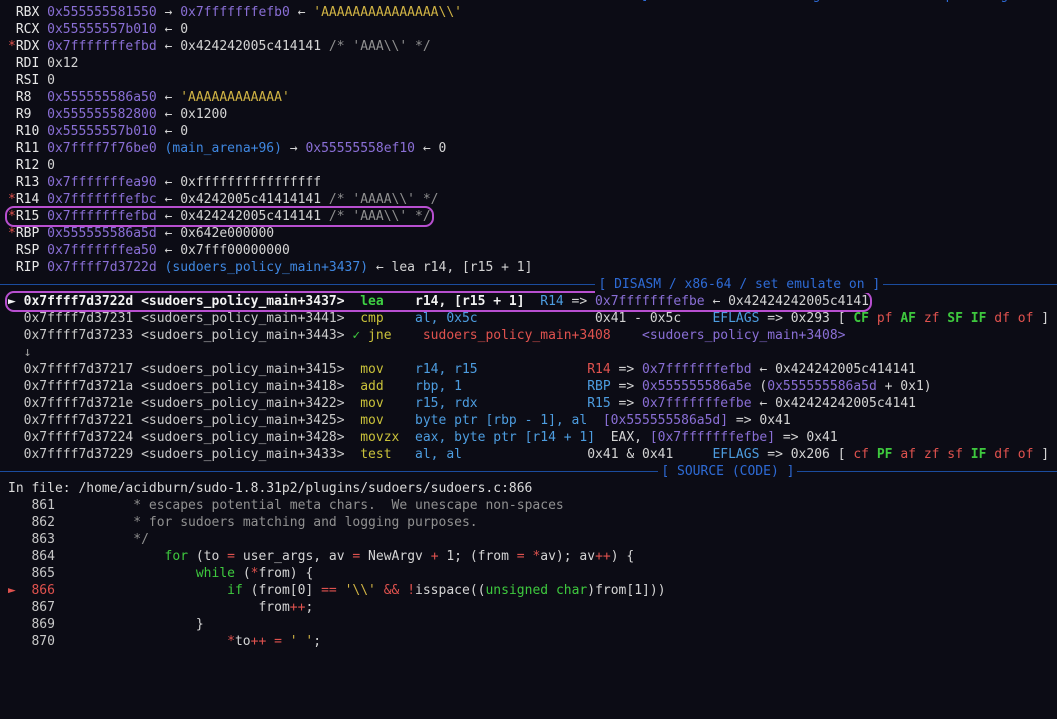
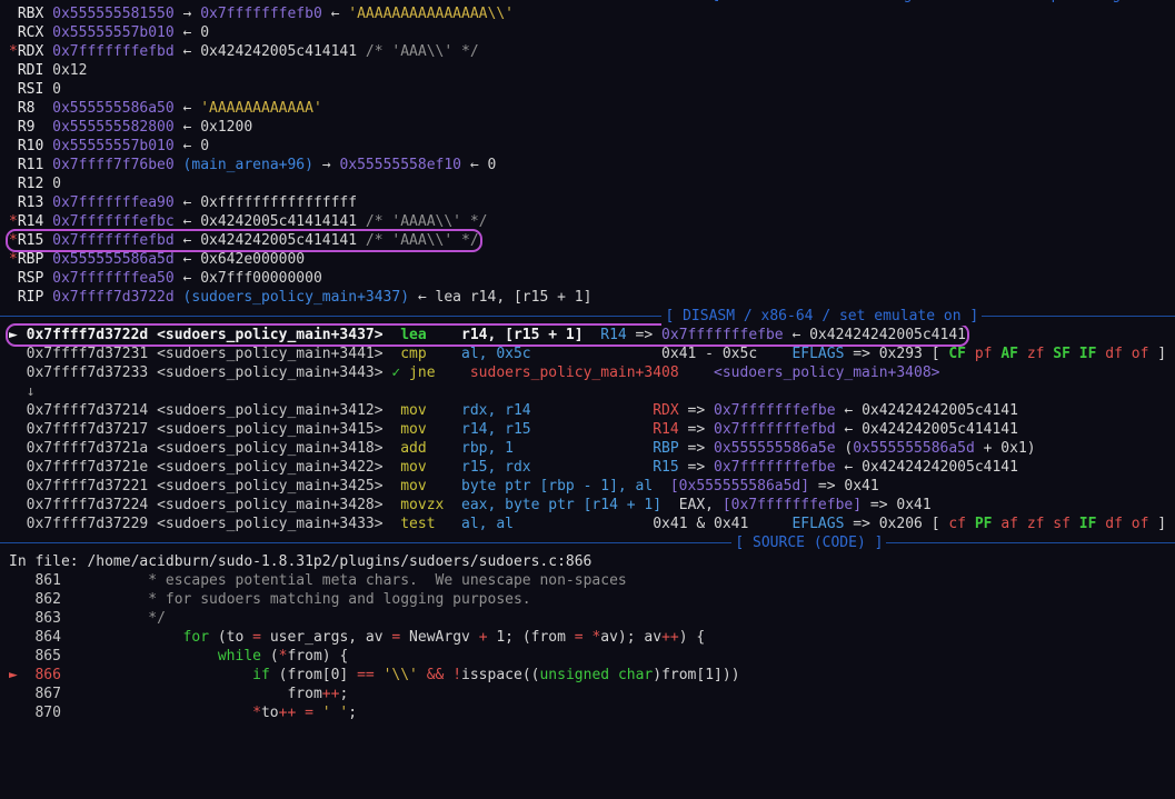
  RBX 0x555555581550 → 0x7fffffffefb0 ← 'AAAAAAAAAAAAAAA\\'
  RCX 0x55555557b010 ← 0
  *RDX 0x7fffffffefbd ← 0x424242005c414141 /* 'AAA\\' */
  RDI 0x12
  RSI 0
  R8 0x555555586a50 ← 'AAAAAAAAAAAA'
  R9 0x555555582800 ← 0x1200
  R10 0x55555557b010 ← 0
  R11 0x7ffff7f76be0 (main_arena+96) → 0x55555558ef10 ← 0
  R12 0
  R13 0x7fffffffea90 ← 0xffffffffffffffff
  *R14 0x7fffffffefbc ← 0x4242005c41414141 /* 'AAAA\\' */
  *R15 0x7fffffffefbd ← 0x424242005c414141 /* 'AAA\\' */
  *RBP 0x555555586a5d ← 0x642e000000
  RSP 0x7fffffffea50 ← 0x7fff00000000
  RIP 0x7ffff7d3722d (sudoers_policy_main+3437) ← lea r14, [r15 + 1]
  [ DISASM / x86-64 / set emulate on ]
  ► 0x7ffff7d3722d <sudoers_policy_main+3437> lea r14, [r15 + 1] R14 => 0x7fffffffefbe ← 0x42424242005c4141
  0x7ffff7d37231 <sudoers_policy_main+3441> cmp al, 0x5c 0x41 - 0x5c EFLAGS => 0x293 [ CF pf AF zf SF IF df of ]
  0x7ffff7d37233 <sudoers_policy_main+3443> ✓ jne sudoers_policy_main+3408 <sudoers_policy_main+3408>
  ↓
+ 0x7ffff7d37214 <sudoers_policy_main+3412> mov rdx, r14 RDX => 0x7fffffffefbe ← 0x42424242005c4141
  0x7ffff7d37217 <sudoers_policy_main+3415> mov r14, r15 R14 => 0x7fffffffefbd ← 0x424242005c414141
  0x7ffff7d3721a <sudoers_policy_main+3418> add rbp, 1 RBP => 0x555555586a5e (0x555555586a5d + 0x1)
  0x7ffff7d3721e <sudoers_policy_main+3422> mov r15, rdx R15 => 0x7fffffffefbe ← 0x42424242005c4141
  0x7ffff7d37221 <sudoers_policy_main+3425> mov byte ptr [rbp - 1], al [0x555555586a5d] => 0x41
  0x7ffff7d37224 <sudoers_policy_main+3428> movzx eax, byte ptr [r14 + 1] EAX, [0x7fffffffefbe] => 0x41
  0x7ffff7d37229 <sudoers_policy_main+3433> test al, al 0x41 & 0x41 EFLAGS => 0x206 [ cf PF af zf sf IF df of ]
  [ SOURCE (CODE) ]
  In file: /home/acidburn/sudo-1.8.31p2/plugins/sudoers/sudoers.c:866
  861 * escapes potential meta chars. We unescape non-spaces
  862 * for sudoers matching and logging purposes.
  863 */
  864 for (to = user_args, av = NewArgv + 1; (from = *av); av++) {
  865 while (*from) {
  ► 866 if (from[0] == '\\' && !isspace((unsigned char)from[1]))
  867 from++;
- 869 }
  870 *to++ = ' ';
